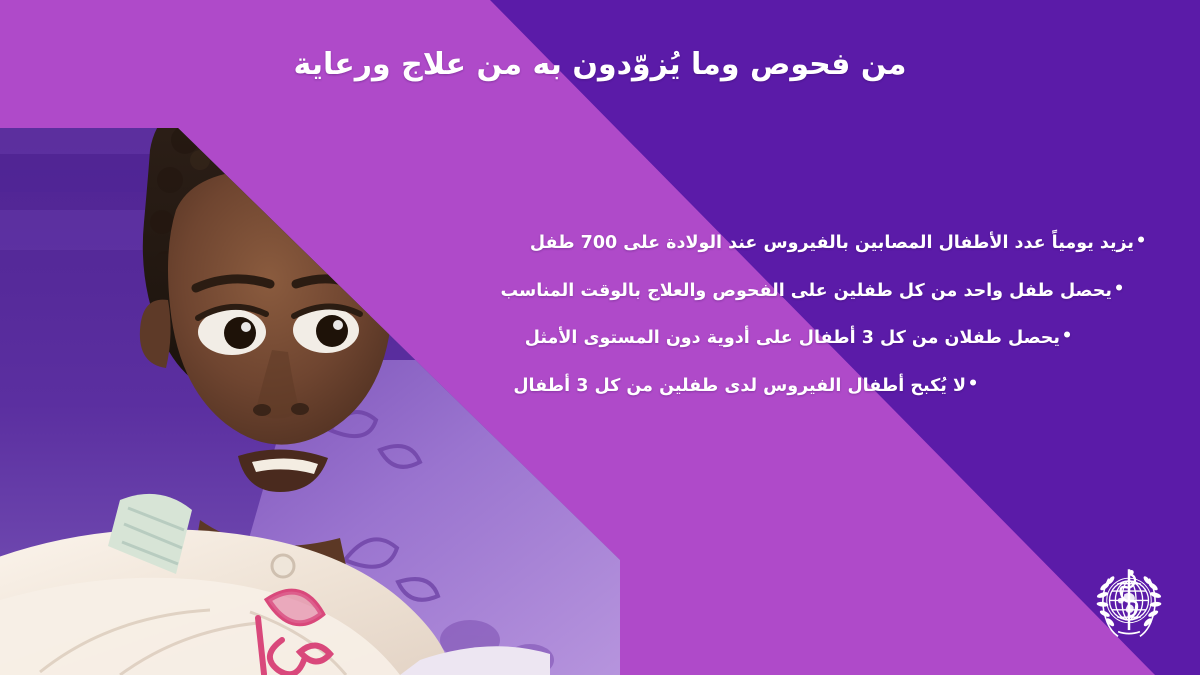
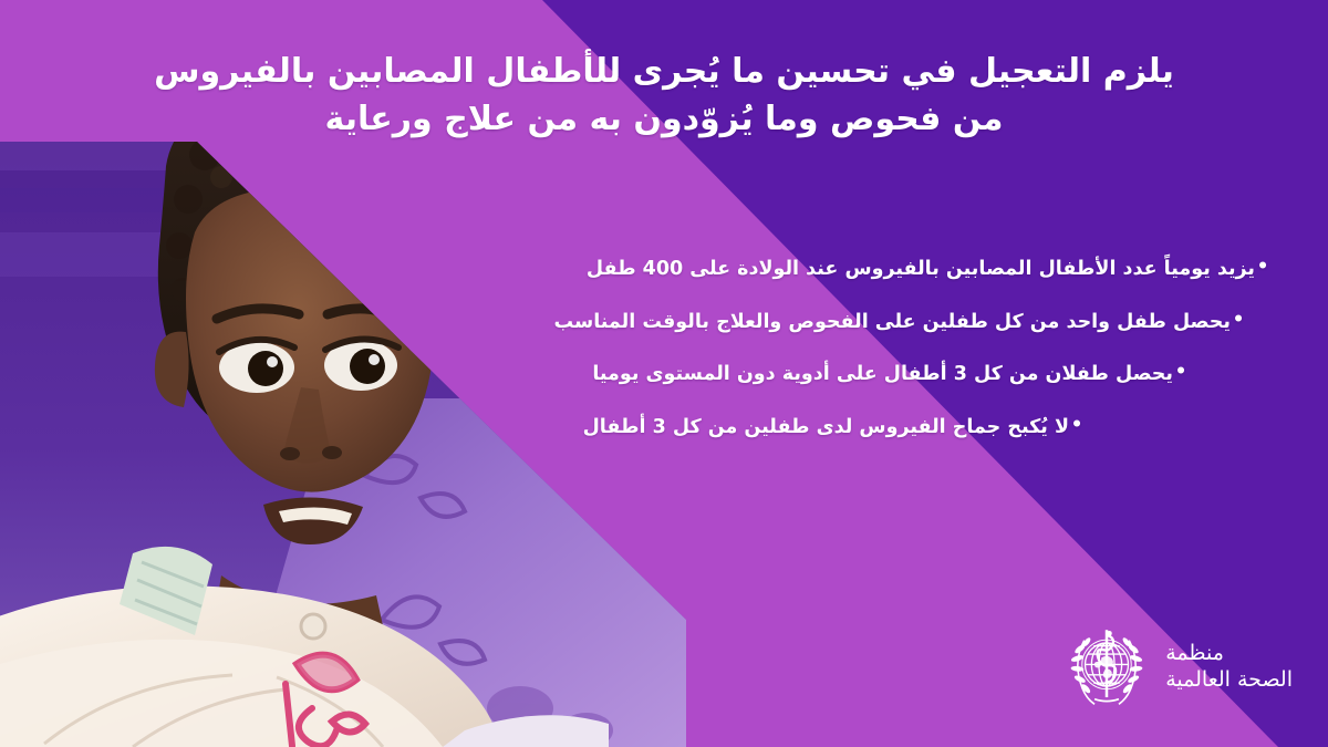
+ يلزم التعجيل في تحسين ما يُجرى للأطفال المصابين بالفيروس
  من فحوص وما يُزوّدون به من علاج ورعاية
  •
- يزيد يومياً عدد الأطفال المصابين بالفيروس عند الولادة على 700 طفل
+ يزيد يومياً عدد الأطفال المصابين بالفيروس عند الولادة على 400 طفل
  •
  يحصل طفل واحد من كل طفلين على الفحوص والعلاج بالوقت المناسب
  •
- يحصل طفلان من كل 3 أطفال على أدوية دون المستوى الأمثل
+ يحصل طفلان من كل 3 أطفال على أدوية دون المستوى يوميا
  •
- لا يُكبح أطفال الفيروس لدى طفلين من كل 3 أطفال
+ لا يُكبح جماح الفيروس لدى طفلين من كل 3 أطفال
+ منظمة
+ الصحة العالمية
